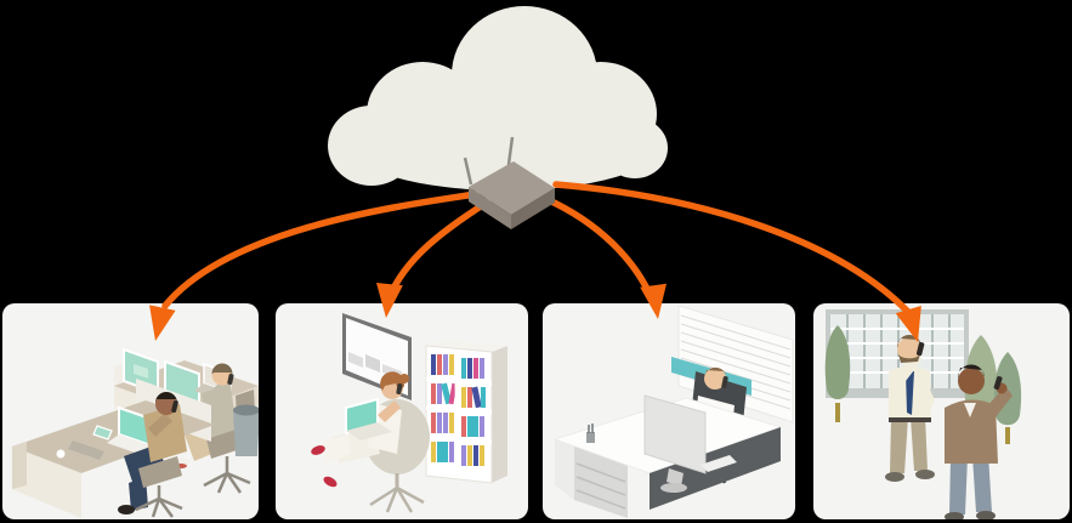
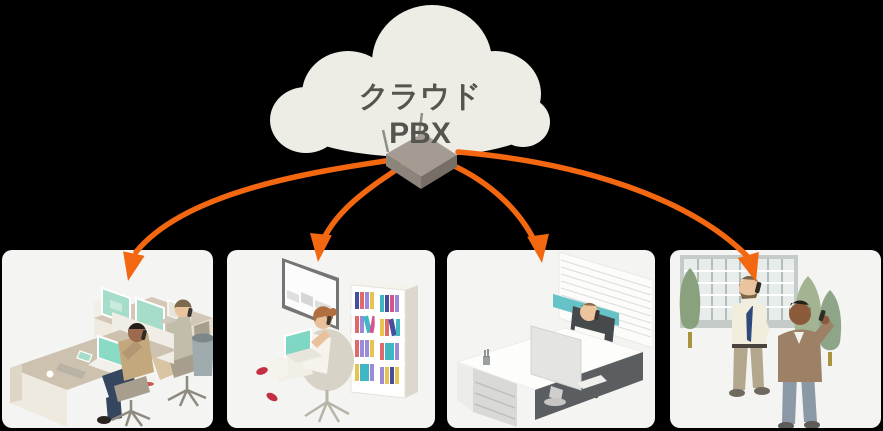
+ クラウドPBX
